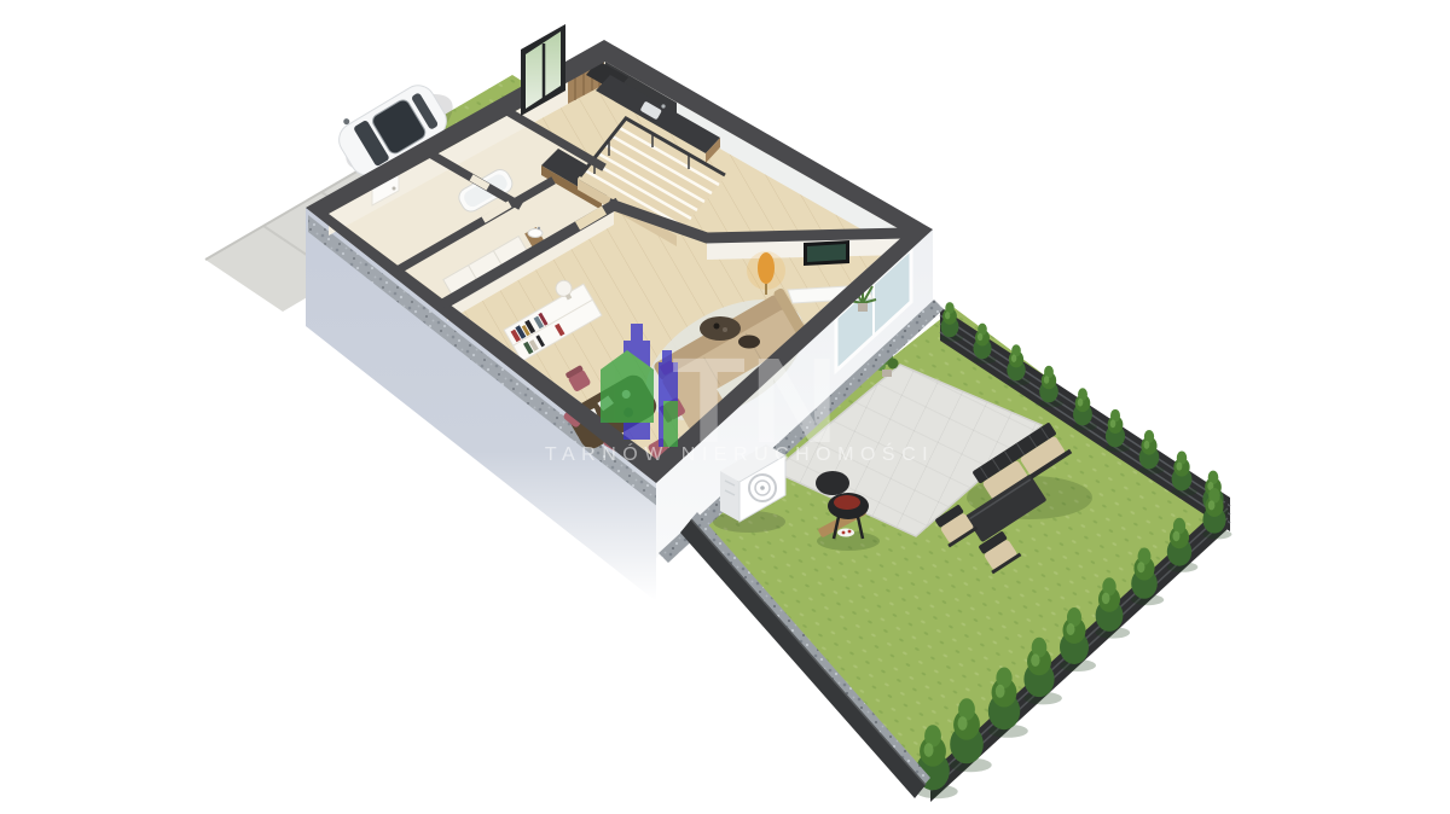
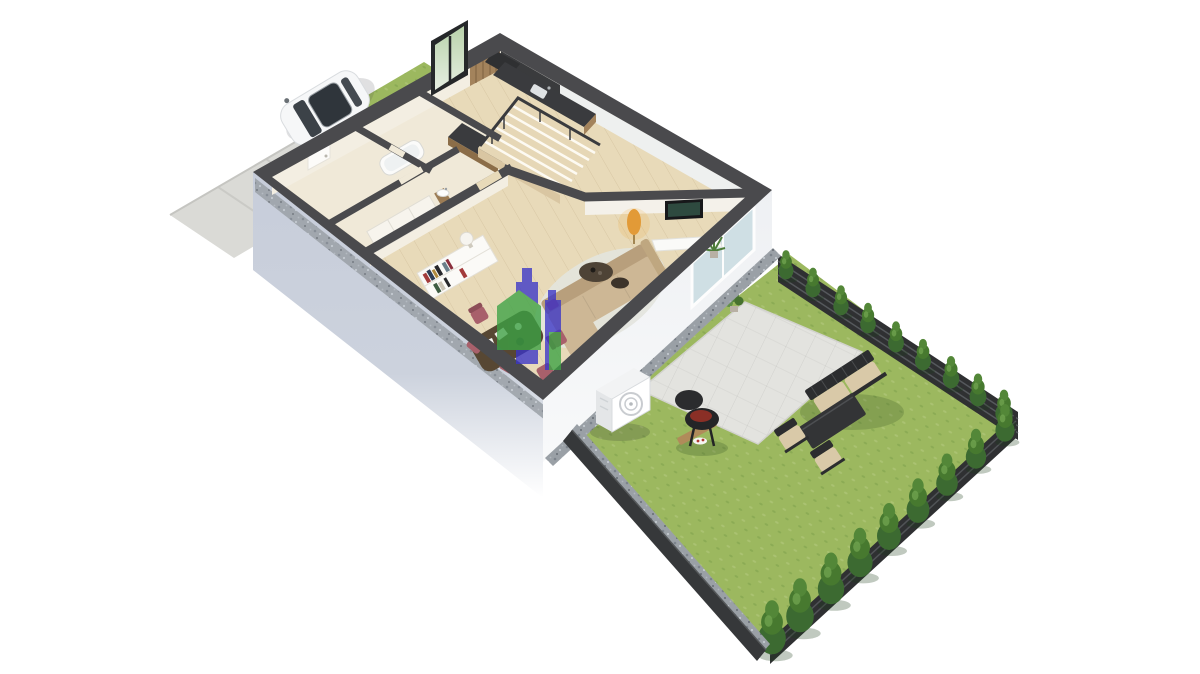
- TN
- TARNÓW NIERUCHOMOŚCI
